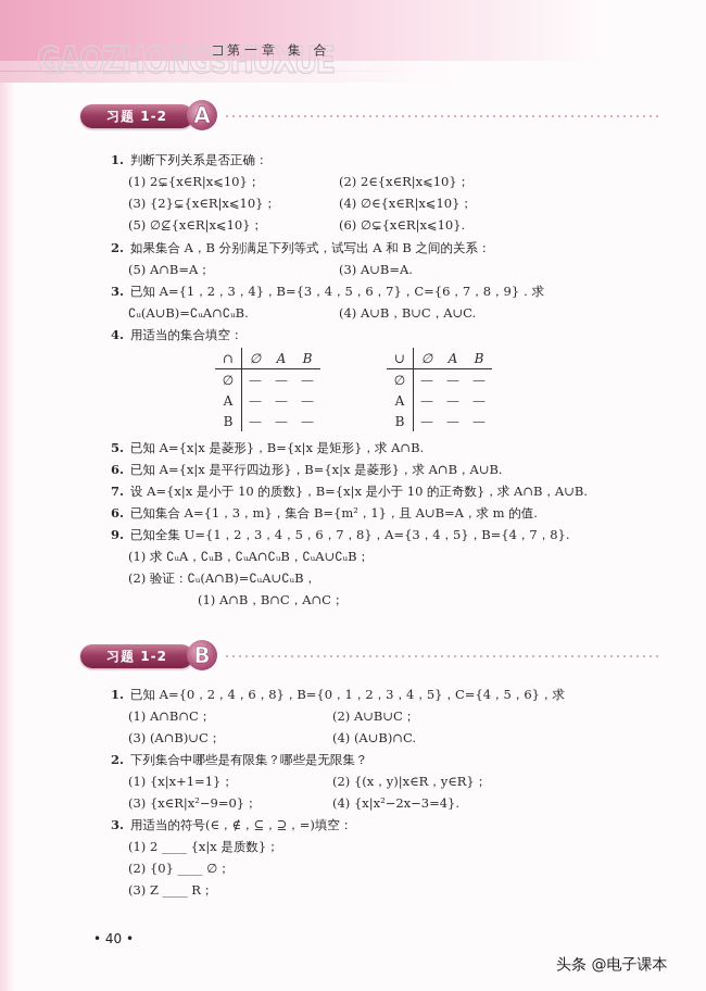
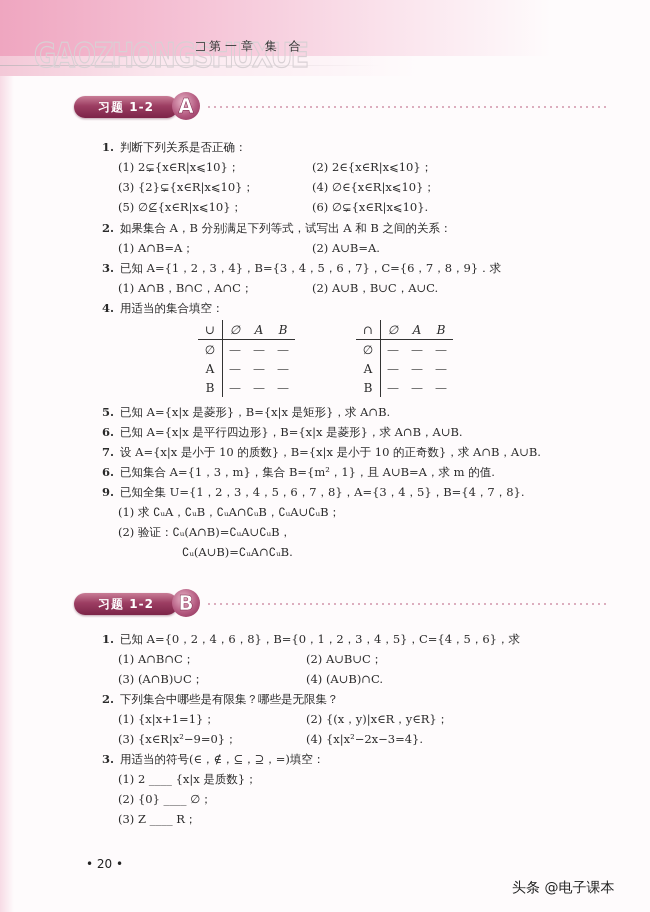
  GAOZHONGSHUXUE
  第一章 集 合
  习题 1-2
  A
  1. 判断下列关系是否正确：
  (1) 2⊊{x∈R|x⩽10}；
  (2) 2∈{x∈R|x⩽10}；
  (3) {2}⊊{x∈R|x⩽10}；
  (4) ∅∈{x∈R|x⩽10}；
  (5) ∅⊈{x∈R|x⩽10}；
  (6) ∅⊊{x∈R|x⩽10}.
  2. 如果集合 A，B 分别满足下列等式，试写出 A 和 B 之间的关系：
- (5) A∩B=A；
+ (1) A∩B=A；
- (3) A∪B=A.
+ (2) A∪B=A.
  3. 已知 A={1，2，3，4}，B={3，4，5，6，7}，C={6，7，8，9}．求
- ∁ᵤ(A∪B)=∁ᵤA∩∁ᵤB.
+ (1) A∩B，B∩C，A∩C；
- (4) A∪B，B∪C，A∪C.
+ (2) A∪B，B∪C，A∪C.
  4. 用适当的集合填空：
- ∩	∅	A	B
+ ∪	∅	A	B
  ∅	—	—	—
  A	—	—	—
  B	—	—	—
- ∪	∅	A	B
+ ∩	∅	A	B
  ∅	—	—	—
  A	—	—	—
  B	—	—	—
  5. 已知 A={x|x 是菱形}，B={x|x 是矩形}，求 A∩B.
  6. 已知 A={x|x 是平行四边形}，B={x|x 是菱形}，求 A∩B，A∪B.
  7. 设 A={x|x 是小于 10 的质数}，B={x|x 是小于 10 的正奇数}，求 A∩B，A∪B.
  6. 已知集合 A={1，3，m}，集合 B={m²，1}，且 A∪B=A，求 m 的值.
  9. 已知全集 U={1，2，3，4，5，6，7，8}，A={3，4，5}，B={4，7，8}.
  (1) 求 ∁ᵤA，∁ᵤB，∁ᵤA∩∁ᵤB，∁ᵤA∪∁ᵤB；
  (2) 验证：∁ᵤ(A∩B)=∁ᵤA∪∁ᵤB，
- (1) A∩B，B∩C，A∩C；
+ ∁ᵤ(A∪B)=∁ᵤA∩∁ᵤB.
  习题 1-2
  B
  1. 已知 A={0，2，4，6，8}，B={0，1，2，3，4，5}，C={4，5，6}，求
  (1) A∩B∩C；
  (2) A∪B∪C；
  (3) (A∩B)∪C；
  (4) (A∪B)∩C.
  2. 下列集合中哪些是有限集？哪些是无限集？
  (1) {x|x+1=1}；
  (2) {(x，y)|x∈R，y∈R}；
  (3) {x∈R|x²−9=0}；
  (4) {x|x²−2x−3=4}.
  3. 用适当的符号(∈，∉，⊆，⊇，=)填空：
  (1) 2 ____ {x|x 是质数}；
  (2) {0} ____ ∅；
  (3) Z ____ R；
- • 40 •
+ • 20 •
  头条 @电子课本
